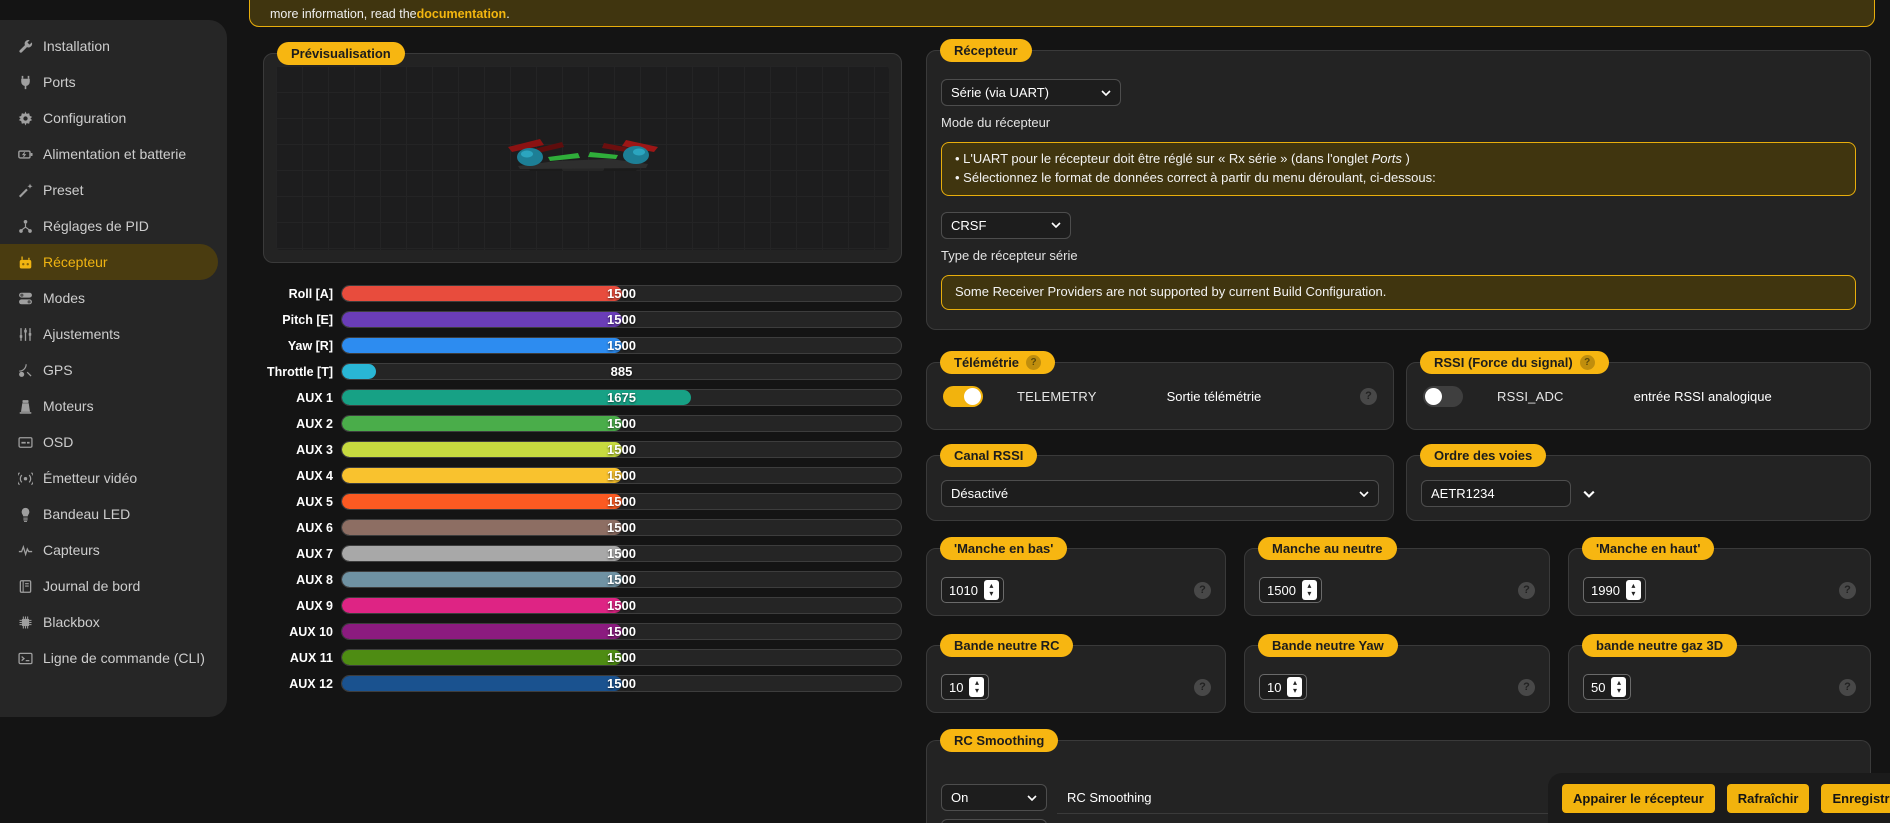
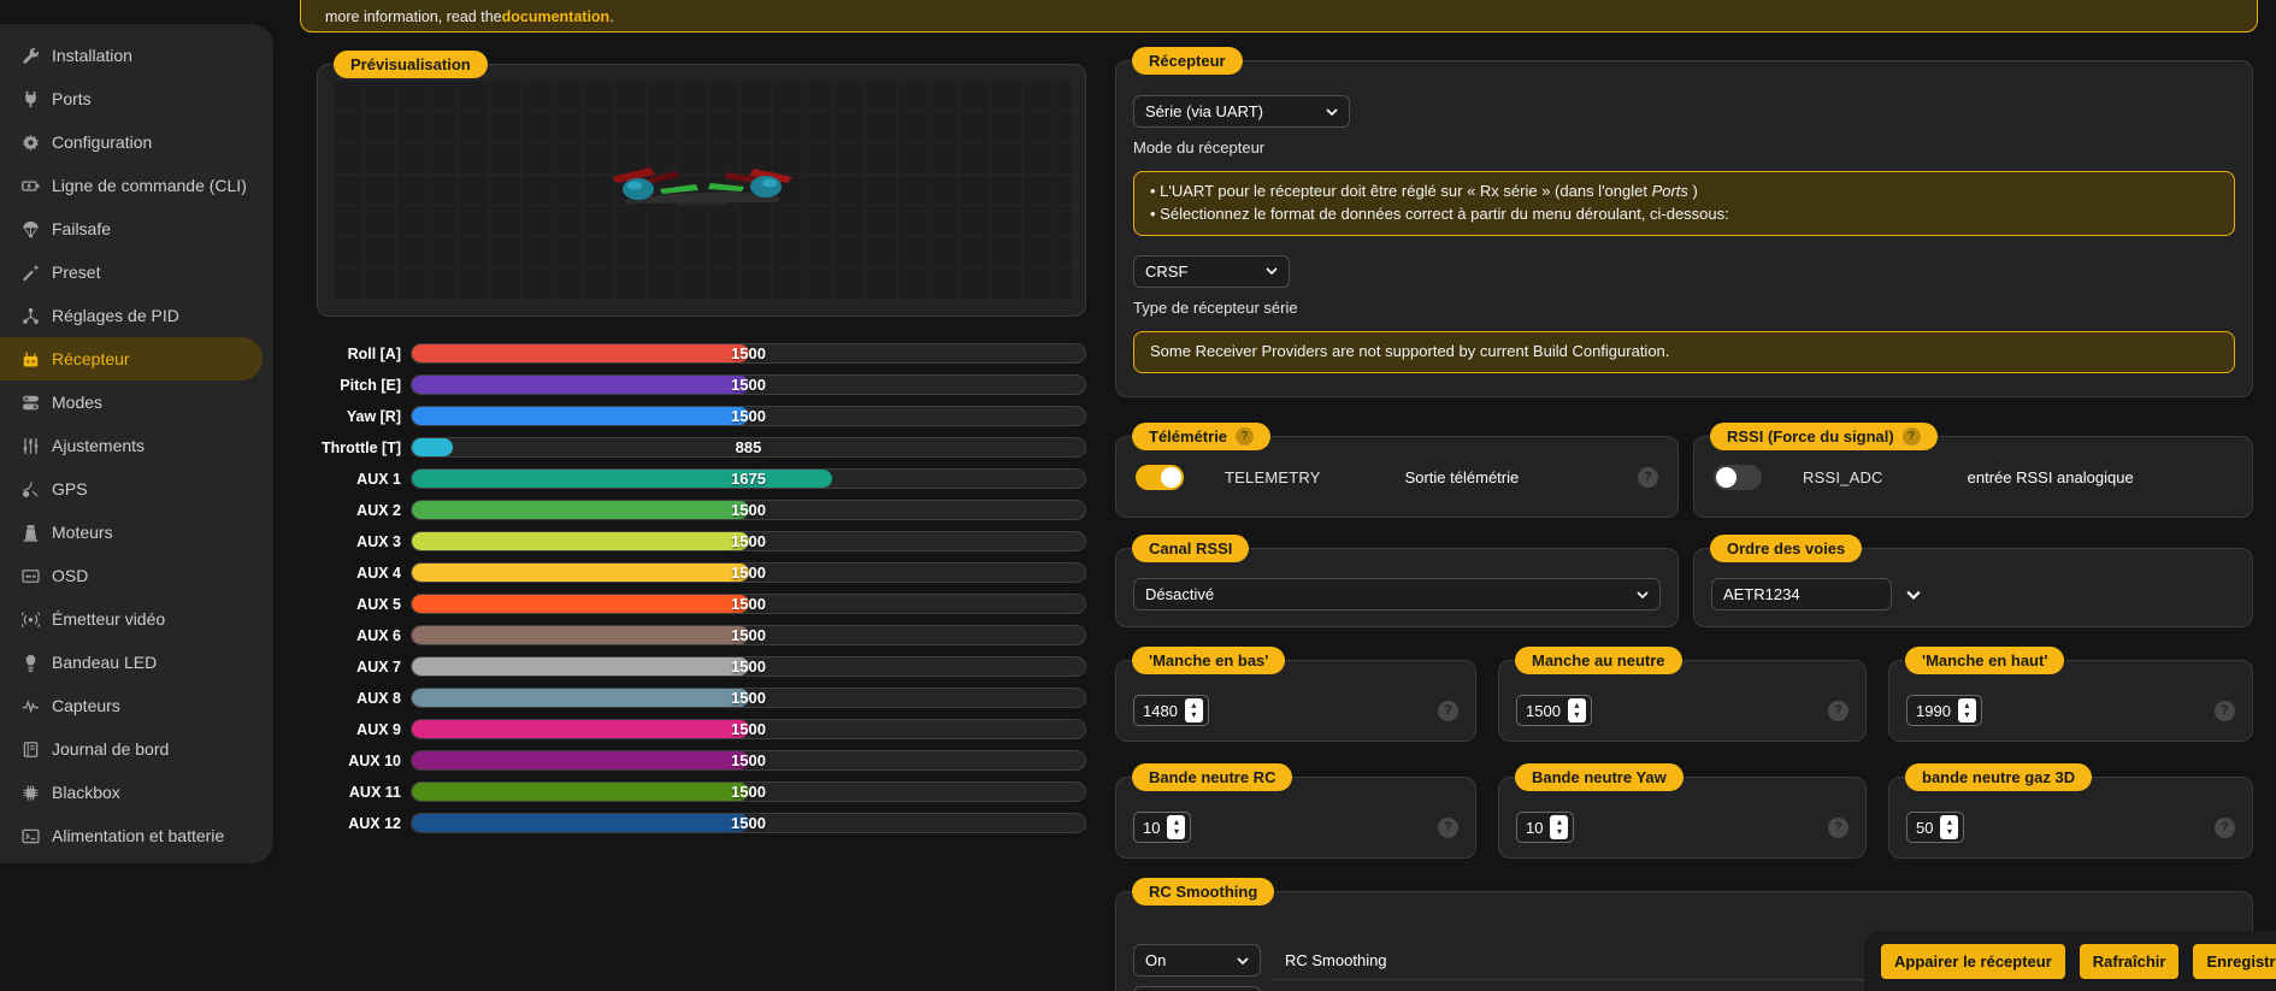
  more information, read the
  documentation
  .
  Installation
  Ports
  Configuration
- Alimentation et batterie
+ Ligne de commande (CLI)
+ Failsafe
  Preset
  Réglages de PID
  Récepteur
  Modes
  Ajustements
  GPS
  Moteurs
  OSD
  Émetteur vidéo
  Bandeau LED
  Capteurs
  Journal de bord
  Blackbox
- Ligne de commande (CLI)
+ Alimentation et batterie
  Prévisualisation
  Roll [A]
  1500
  Pitch [E]
  1500
  Yaw [R]
  1500
  Throttle [T]
  885
  AUX 1
  1675
  AUX 2
  1500
  AUX 3
  1500
  AUX 4
  1500
  AUX 5
  1500
  AUX 6
  1500
  AUX 7
  1500
  AUX 8
  1500
  AUX 9
  1500
  AUX 10
  1500
  AUX 11
  1500
  AUX 12
  1500
  Récepteur
  Série (via UART)
  Mode du récepteur
  • L'UART pour le récepteur doit être réglé sur « Rx série » (dans l'onglet Ports )
  • Sélectionnez le format de données correct à partir du menu déroulant, ci-dessous:
  CRSF
  Type de récepteur série
  Some Receiver Providers are not supported by current Build Configuration.
  Télémétrie
  ?
  TELEMETRY
  Sortie télémétrie
  ?
  RSSI (Force du signal)
  ?
  RSSI_ADC
  entrée RSSI analogique
  Canal RSSI
  Désactivé
  Ordre des voies
  AETR1234
  'Manche en bas'
- 1010
+ 1480
  ▴
  ▾
  ?
  Manche au neutre
  1500
  ▴
  ▾
  ?
  'Manche en haut'
  1990
  ▴
  ▾
  ?
  Bande neutre RC
  10
  ▴
  ▾
  ?
  Bande neutre Yaw
  10
  ▴
  ▾
  ?
  bande neutre gaz 3D
  50
  ▴
  ▾
  ?
  RC Smoothing
  On
  RC Smoothing
  Appairer le récepteur
  Rafraîchir
  Enregistr
